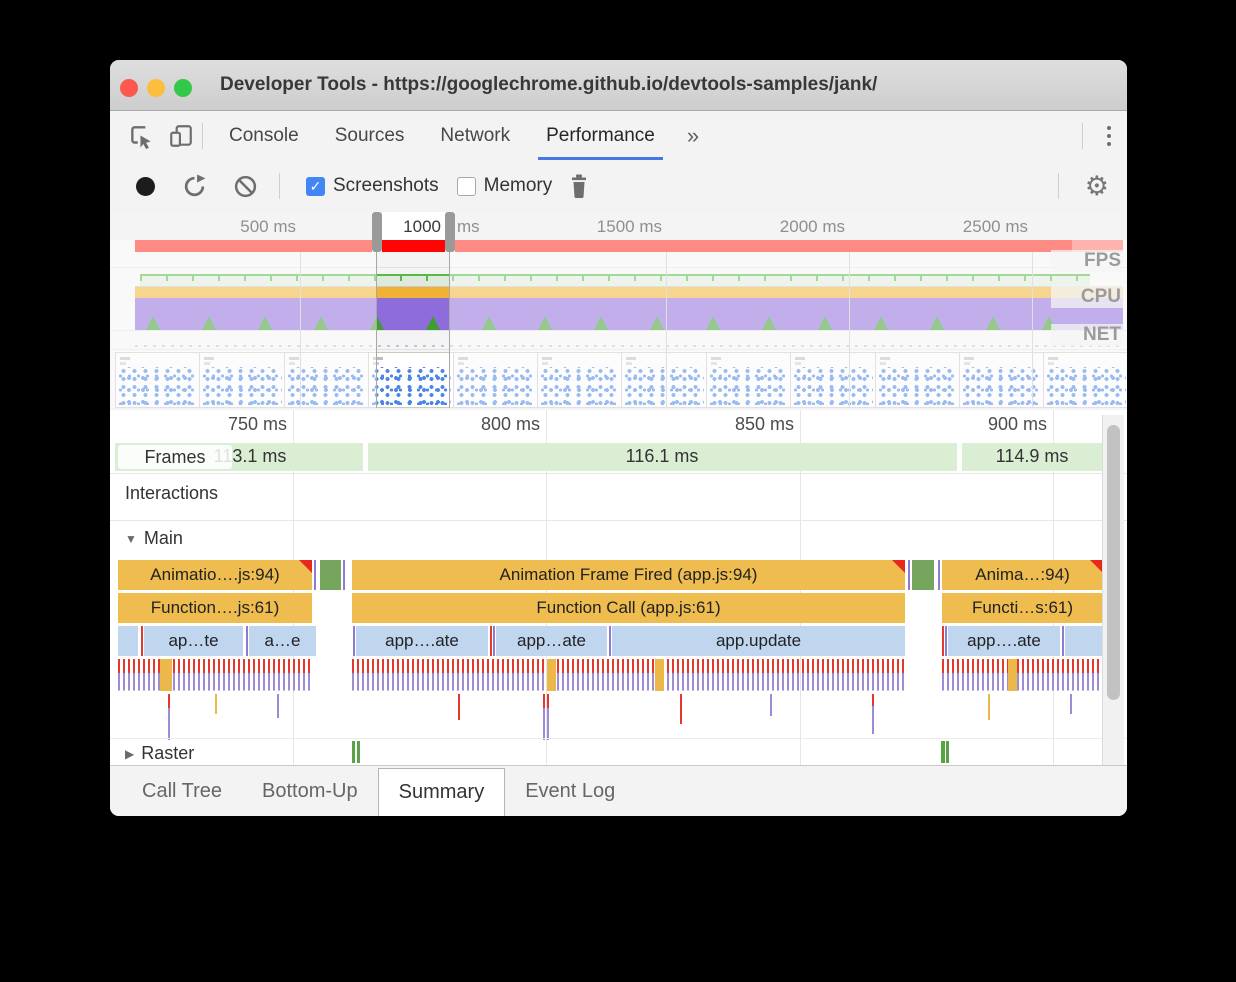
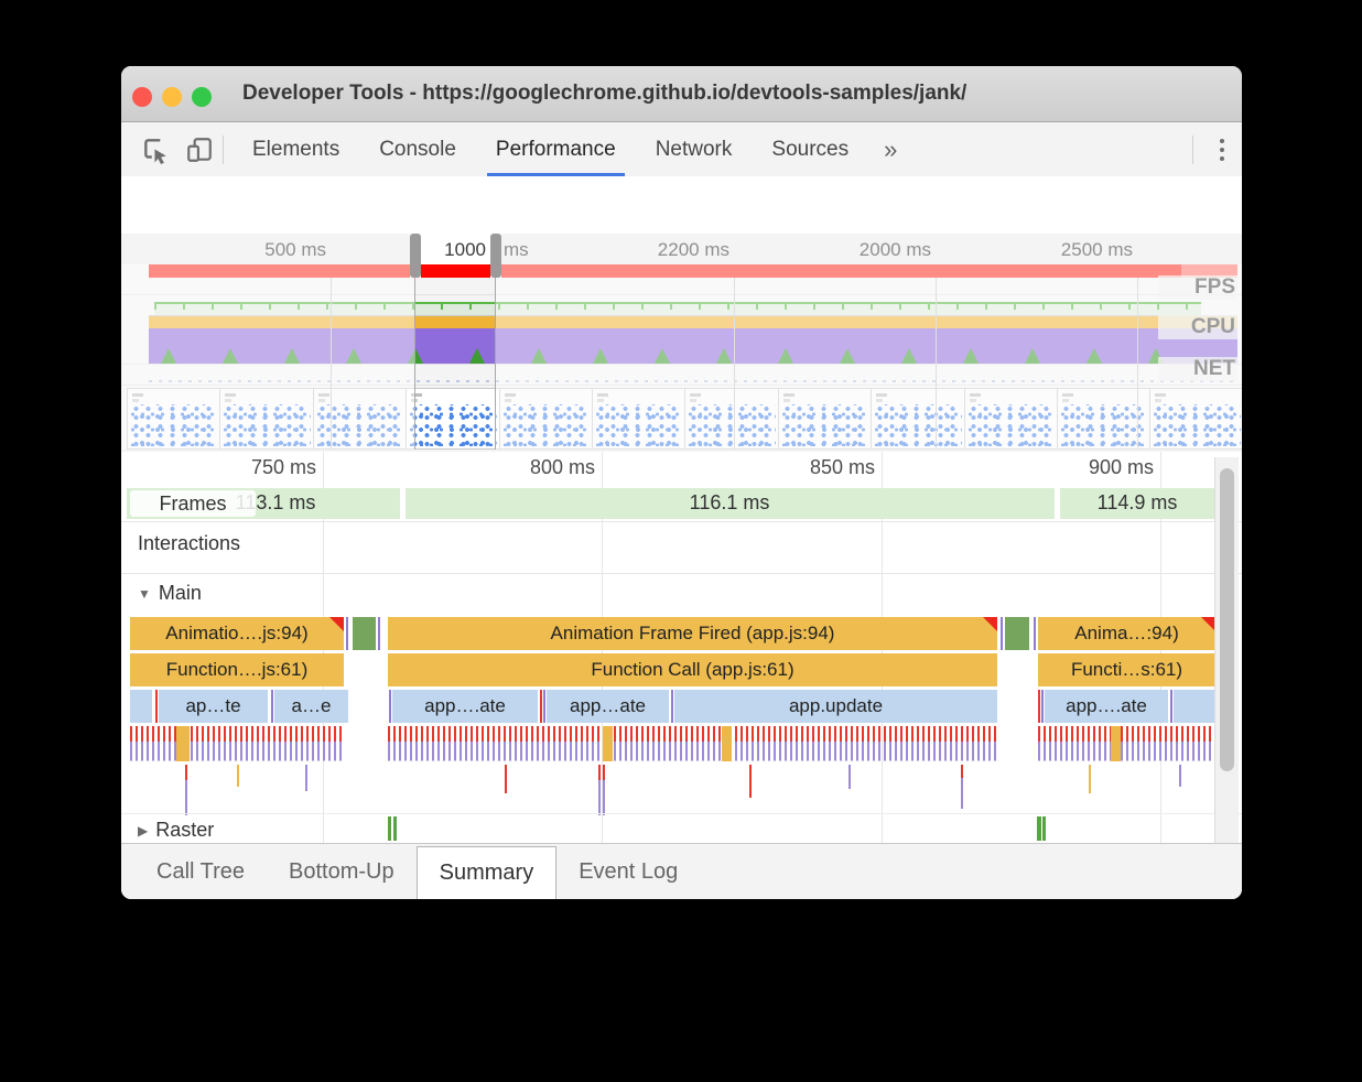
  Developer Tools - https://googlechrome.github.io/devtools-samples/jank/
+ Elements
  Console
- Sources
+ Performance
  Network
- Performance
+ Sources
  »
- ✓
- Screenshots
- Memory
- ⚙
  FPS
  CPU
  NET
  500 ms
- 1500 ms
+ 2200 ms
  2000 ms
  2500 ms
  1000
  ms
  750 ms
  800 ms
  850 ms
  900 ms
  113.1 ms
  116.1 ms
  114.9 ms
  Frames
  Interactions
  ▼
  Main
  Animatio….js:94)
  Animation Frame Fired (app.js:94)
  Anima…:94)
  Function….js:61)
  Function Call (app.js:61)
  Functi…s:61)
  ap…te
  a…e
  app….ate
  app…ate
  app.update
  app….ate
  ▶
  Raster
  Call Tree
  Bottom-Up
  Summary
  Event Log
